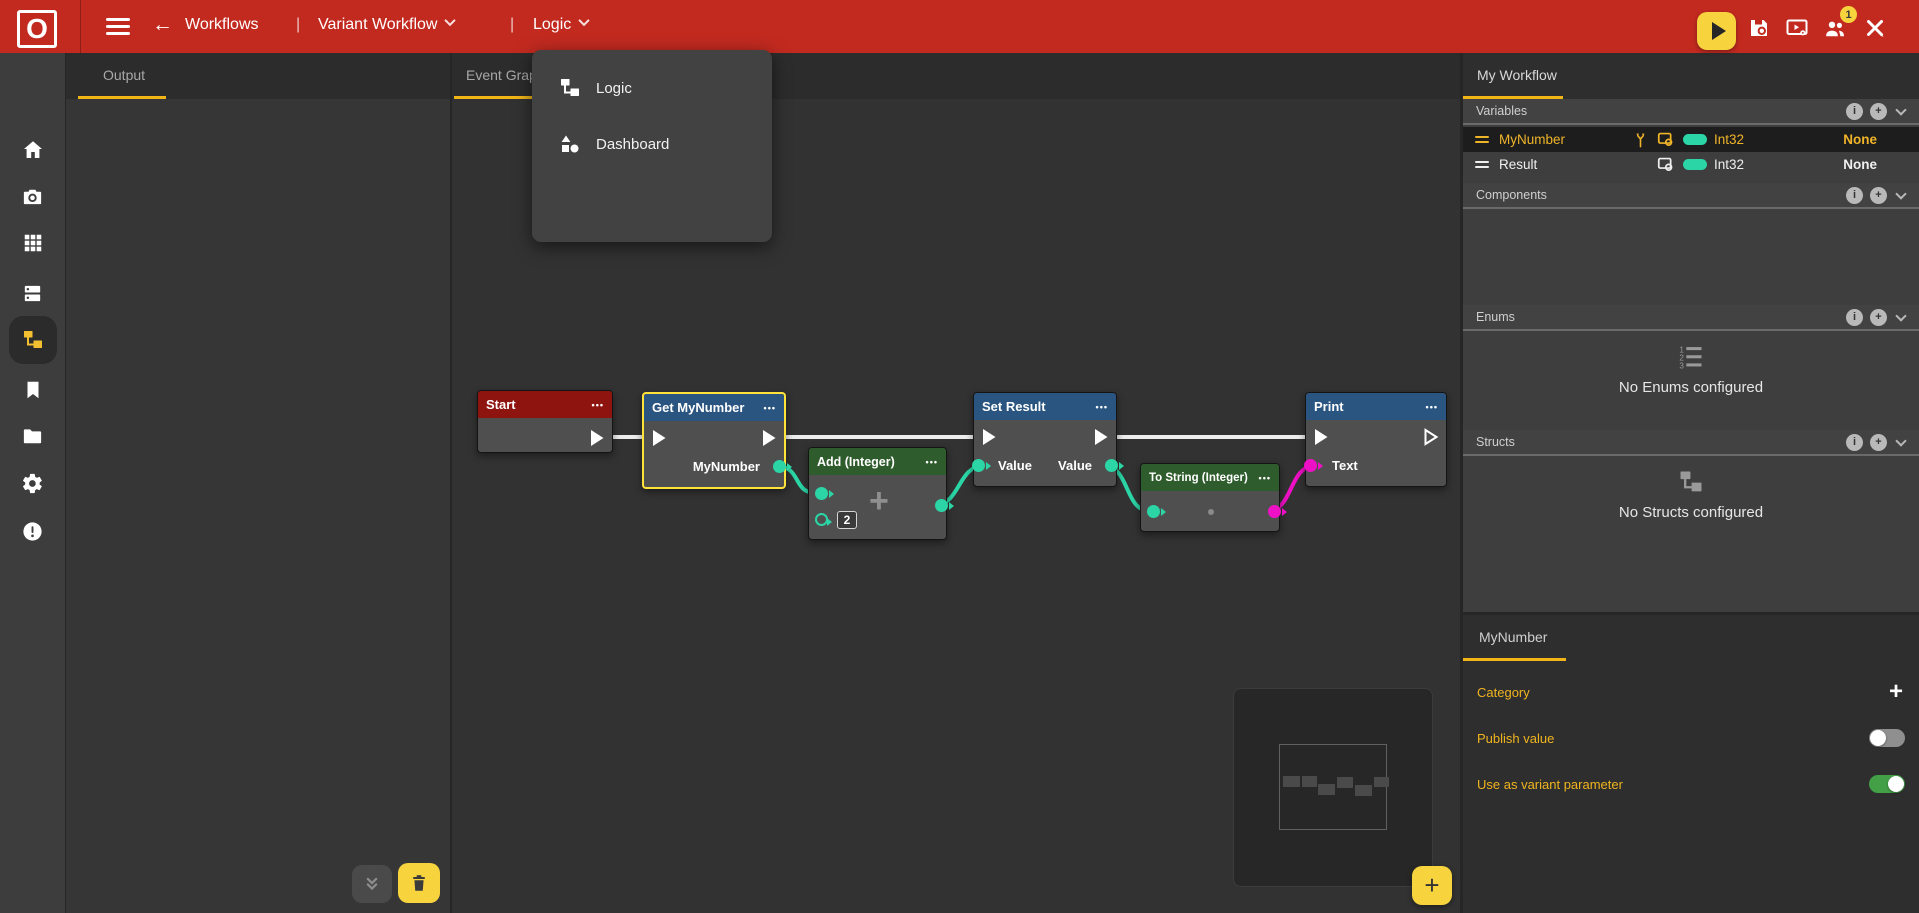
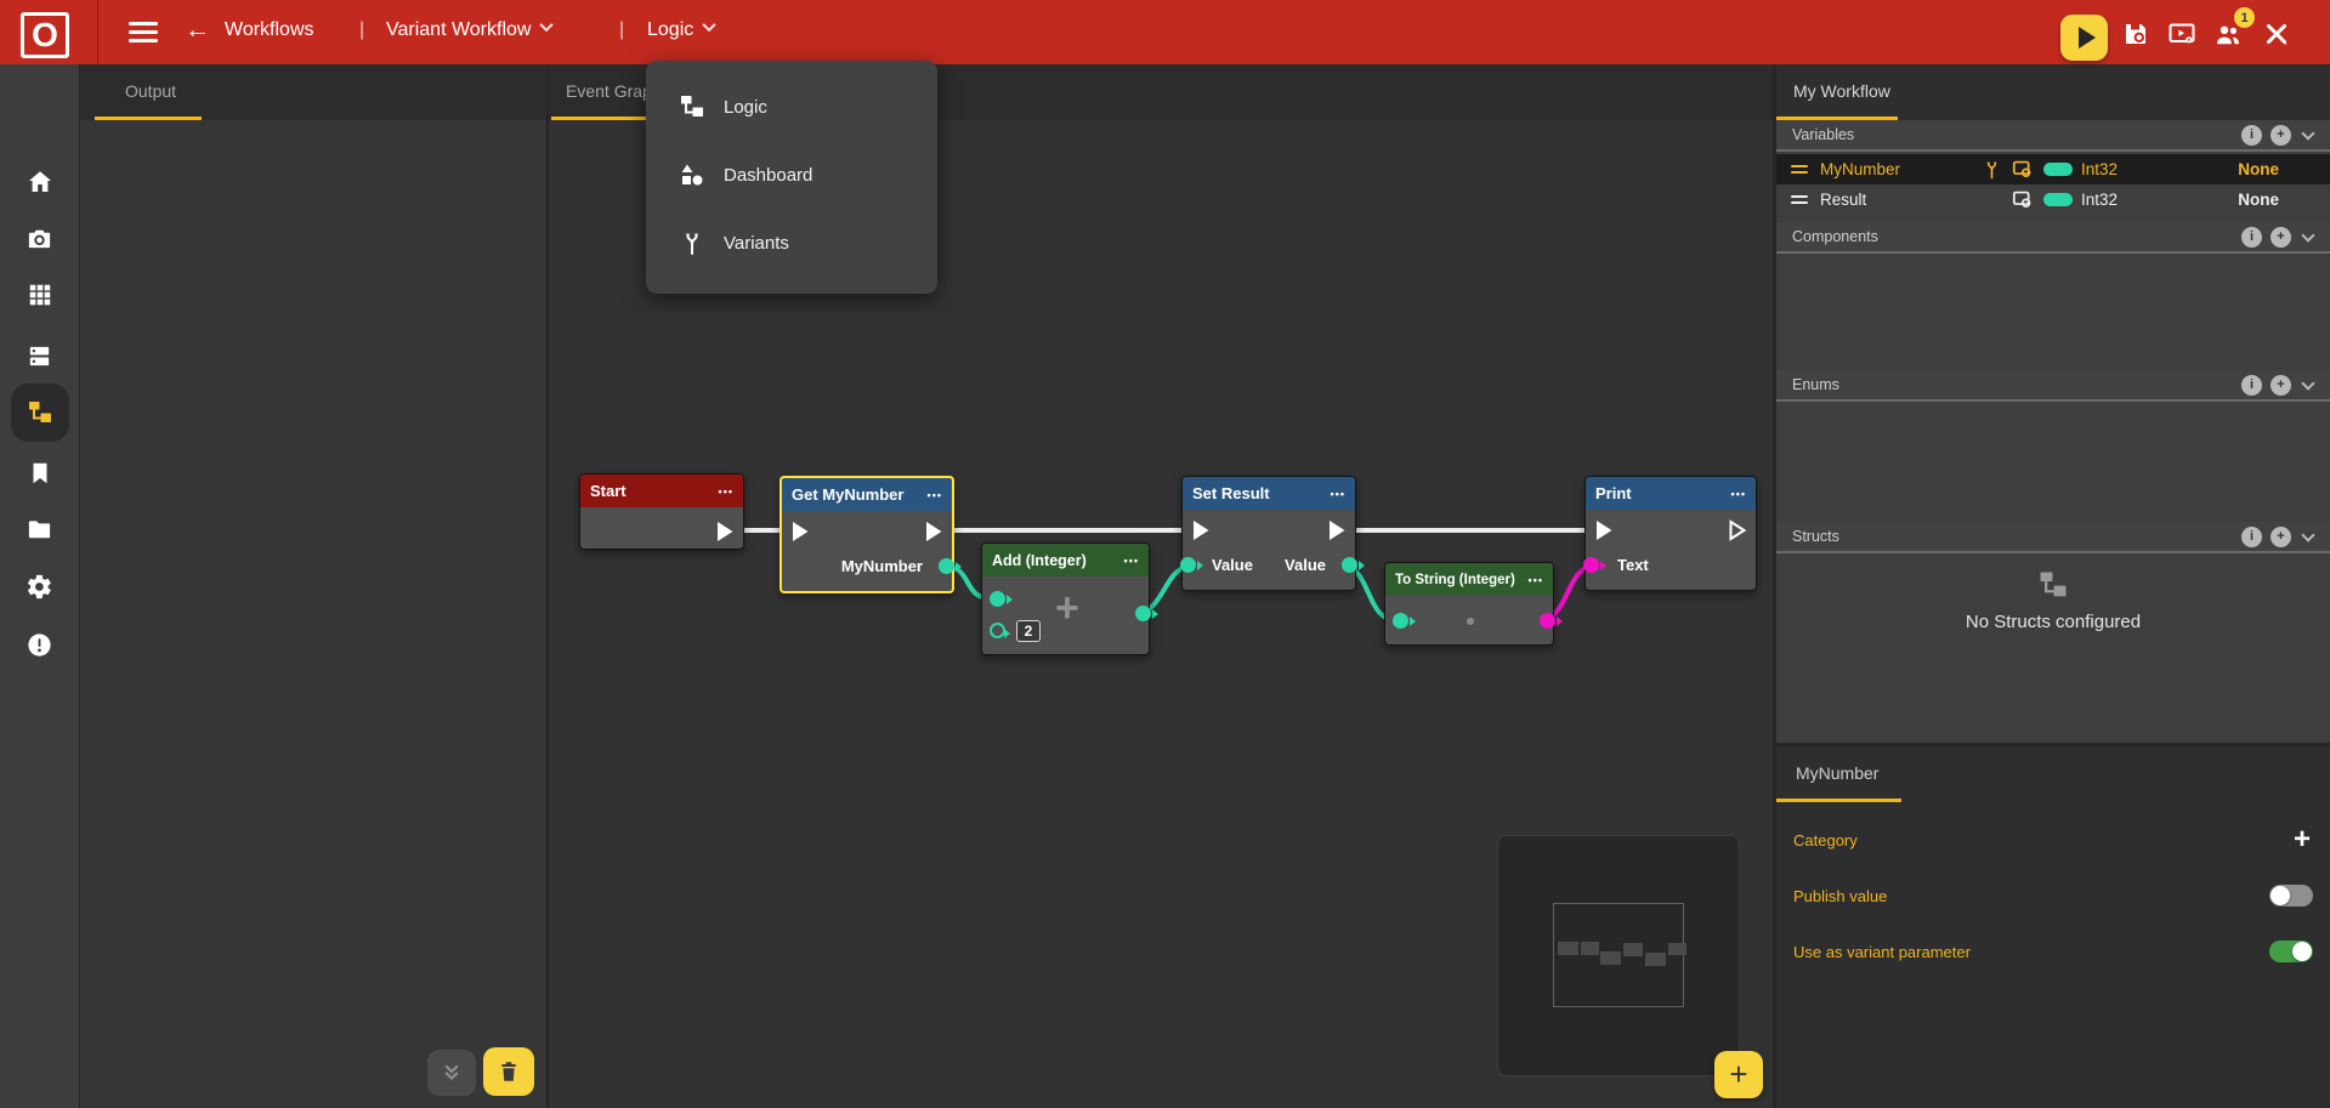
  O
  ←
  Workflows
  |
  Variant Workflow
  |
  Logic
  1
  Output
  Event Gra
  Start
  •••
  Get MyNumber
  •••
  MyNumber
  Add (Integer)
  •••
  2
  +
  Set Result
  •••
  Value
  Value
  To String (Integer)
  •••
  Print
  •••
  Text
  +
  Logic
  Dashboard
+ Variants
  My Workflow
  Variables
  i
  +
  MyNumber
  Int32
  None
  Result
  Int32
  None
  Components
  i
  +
  Enums
  i
  +
- No Enums configured
  Structs
  i
  +
  No Structs configured
  MyNumber
  Category
  +
  Publish value
  Use as variant parameter
